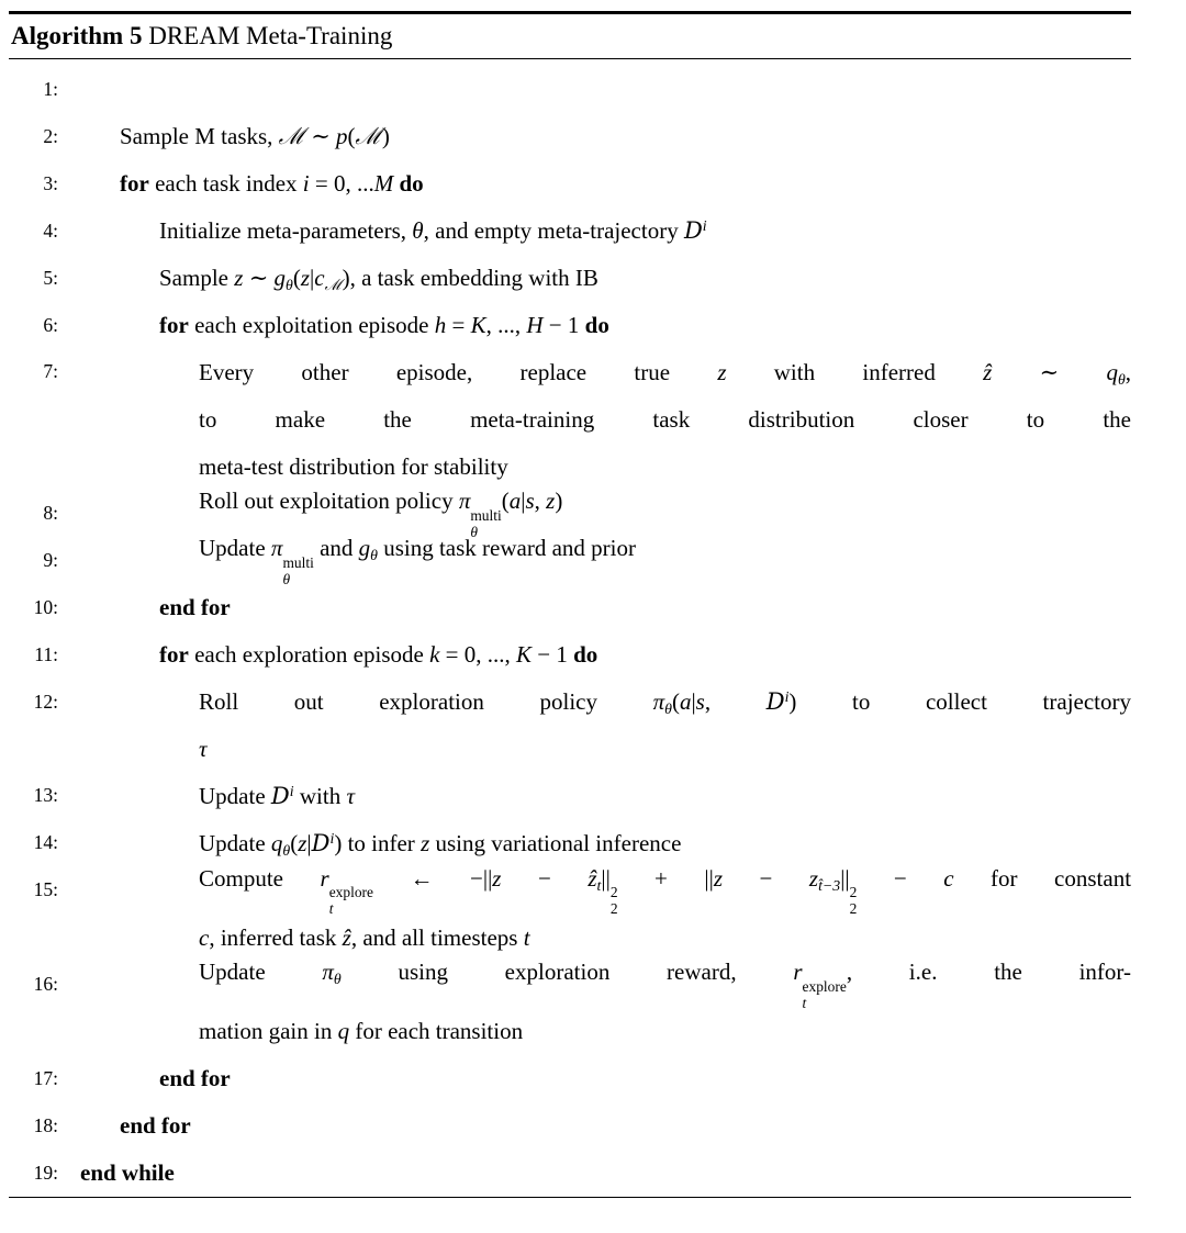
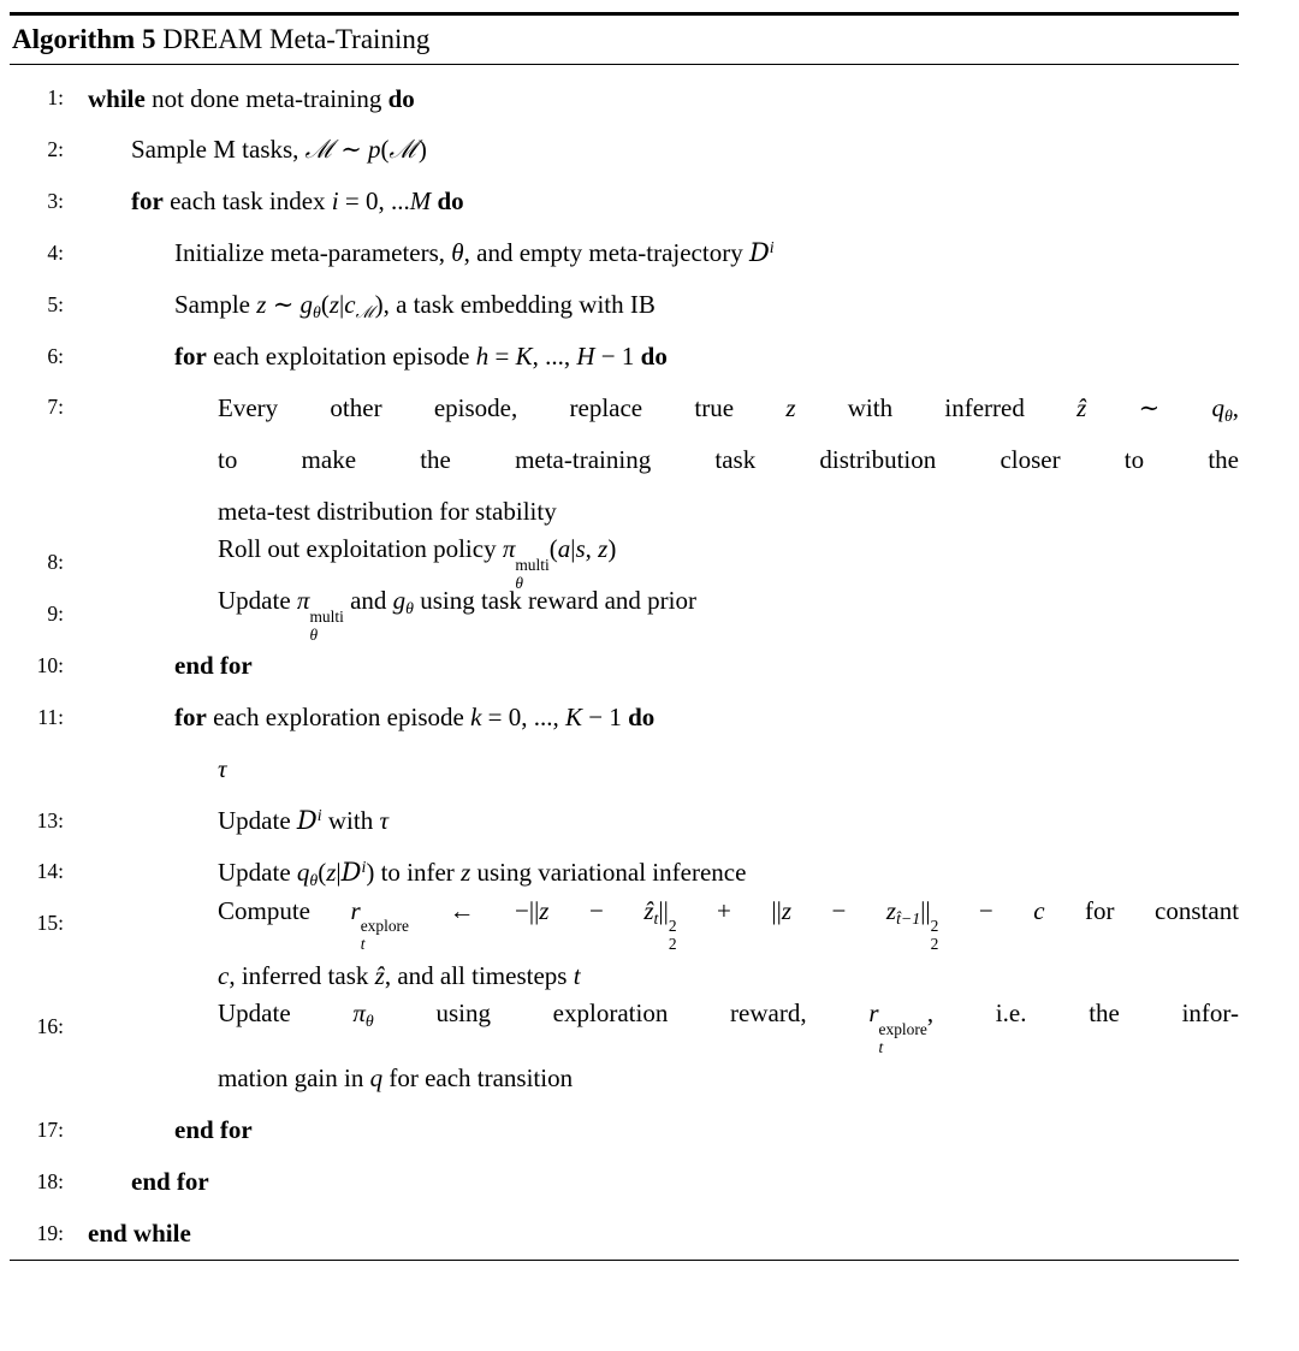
  Algorithm 5
  DREAM Meta-Training
  1:
+ while not done meta-training do
  2:
  Sample M tasks, ℳ ∼ p(ℳ)
  3:
  for each task index i = 0, ...M do
  4:
  Initialize meta-parameters, θ, and empty meta-trajectory Di
  5:
  Sample z ∼ gθ(z|cℳ), a task embedding with IB
  6:
  for each exploitation episode h = K, ..., H − 1 do
  7:
  Every other episode, replace true z with inferred ẑ ∼ qθ,
  to make the meta-training task distribution closer to the
  meta-test distribution for stability
  8:
  Roll out exploitation policy π
  multi
  θ
  (a|s, z)
  9:
  Update π
  multi
  θ
  and gθ using task reward and prior
  10:
  end for
  11:
  for each exploration episode k = 0, ..., K − 1 do
- 12:
- Roll out exploration policy πθ(a|s, Di) to collect trajectory
  τ
  13:
  Update Di with τ
  14:
  Update qθ(z|Di) to infer z using variational inference
  15:
  Compute r
  explore
  t
  ← −||z − ẑt||
  2
  2
- + ||z − zt̂−3||
+ + ||z − zt̂−1||
  2
  2
  − c for constant
  c, inferred task ẑ, and all timesteps t
  16:
  Update πθ using exploration reward, r
  explore
  t
  , i.e. the infor-
  mation gain in q for each transition
  17:
  end for
  18:
  end for
  19:
  end while
